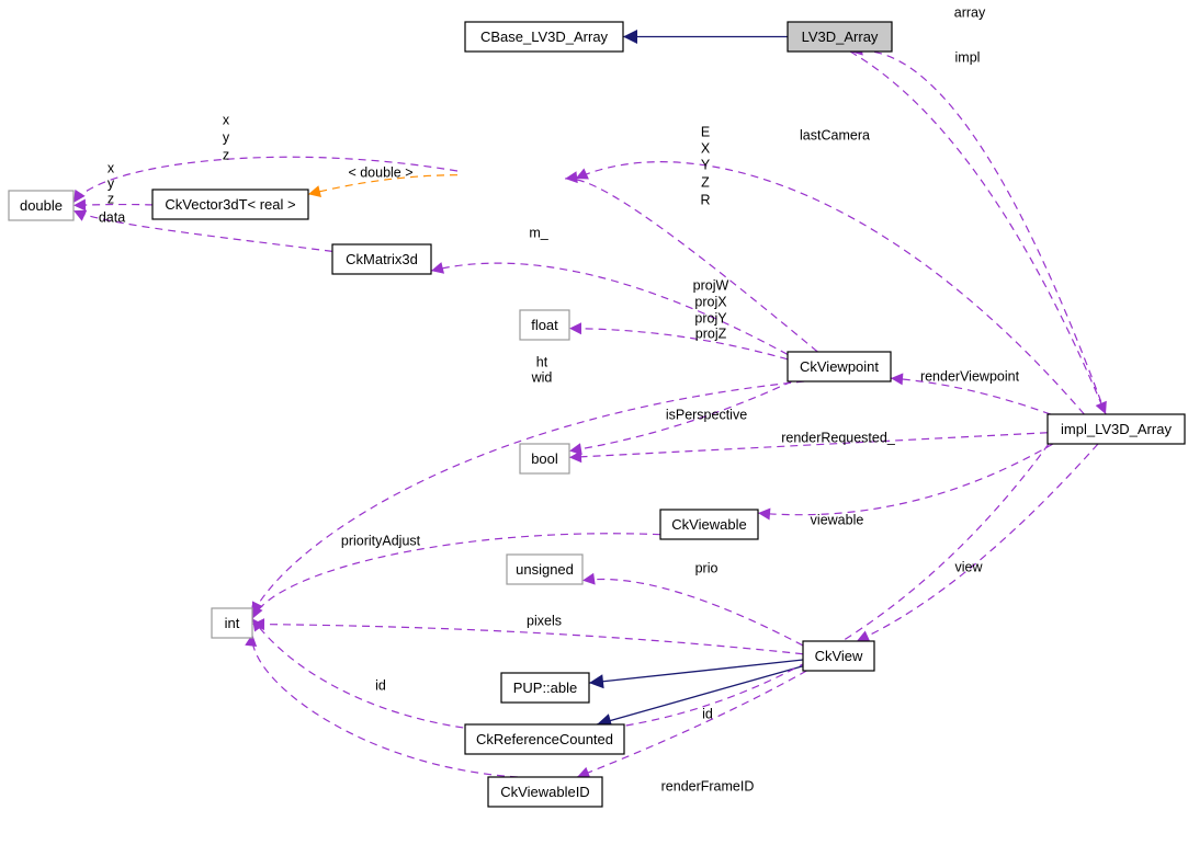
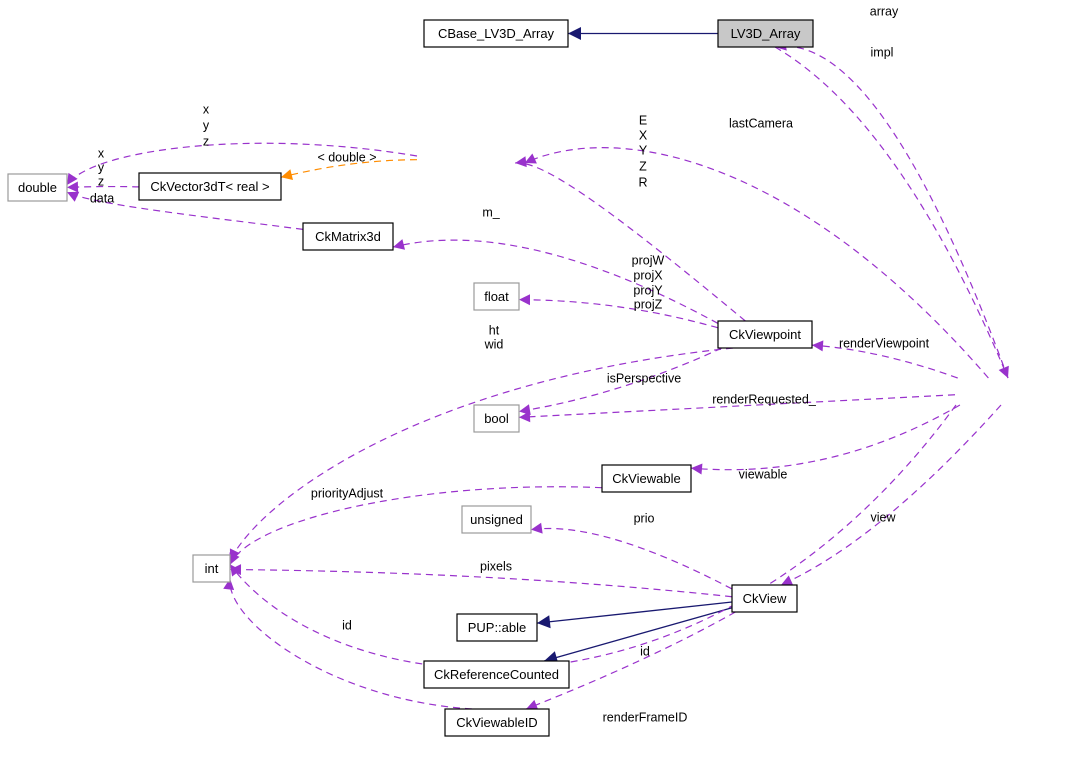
  CBase_LV3D_Array
  LV3D_Array
  double
  CkVector3dT< real >
  CkMatrix3d
  float
  CkViewpoint
- impl_LV3D_Array
  bool
  CkViewable
  unsigned
  int
  CkView
  PUP::able
  CkReferenceCounted
  CkViewableID
  array
  impl
  x
  y
  z
  x
  y
  z
  data
  < double >
  E
  X
  Y
  Z
  R
  lastCamera
  m_
  projW
  projX
  projY
  projZ
  ht
  wid
  renderViewpoint
  isPerspective
  renderRequested_
  viewable
  priorityAdjust
  prio
  view
  pixels
  id
  id
  renderFrameID
